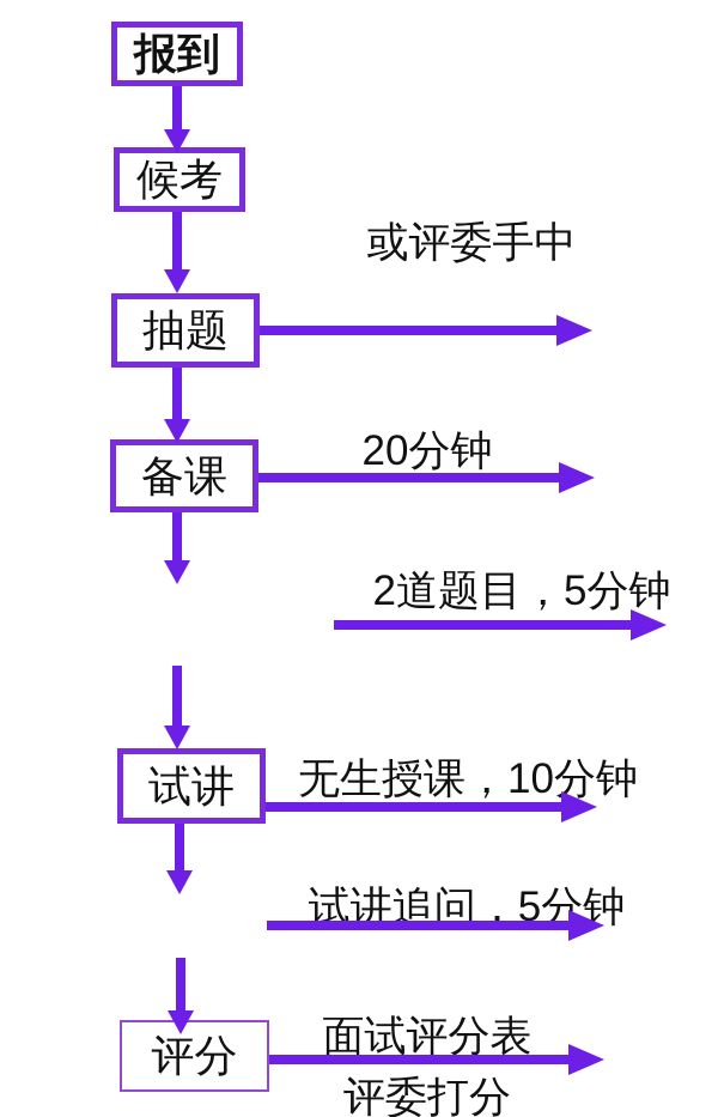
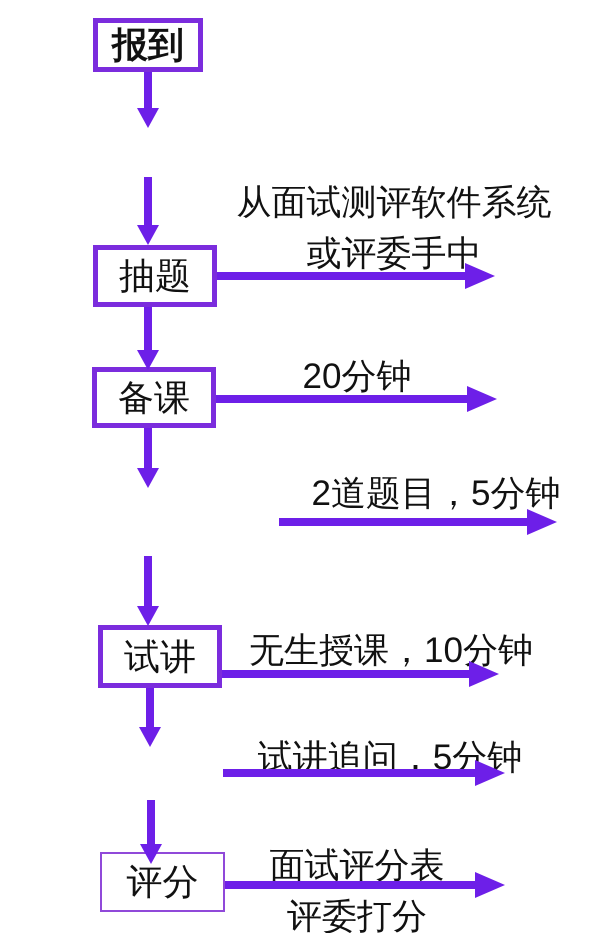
  报到
- 候考
  抽题
  备课
  试讲
  评分
+ 从面试测评软件系统
  或评委手中
  20分钟
  2道题目，5分钟
  无生授课，10分钟
  试讲追问，5分钟
  面试评分表
  评委打分
